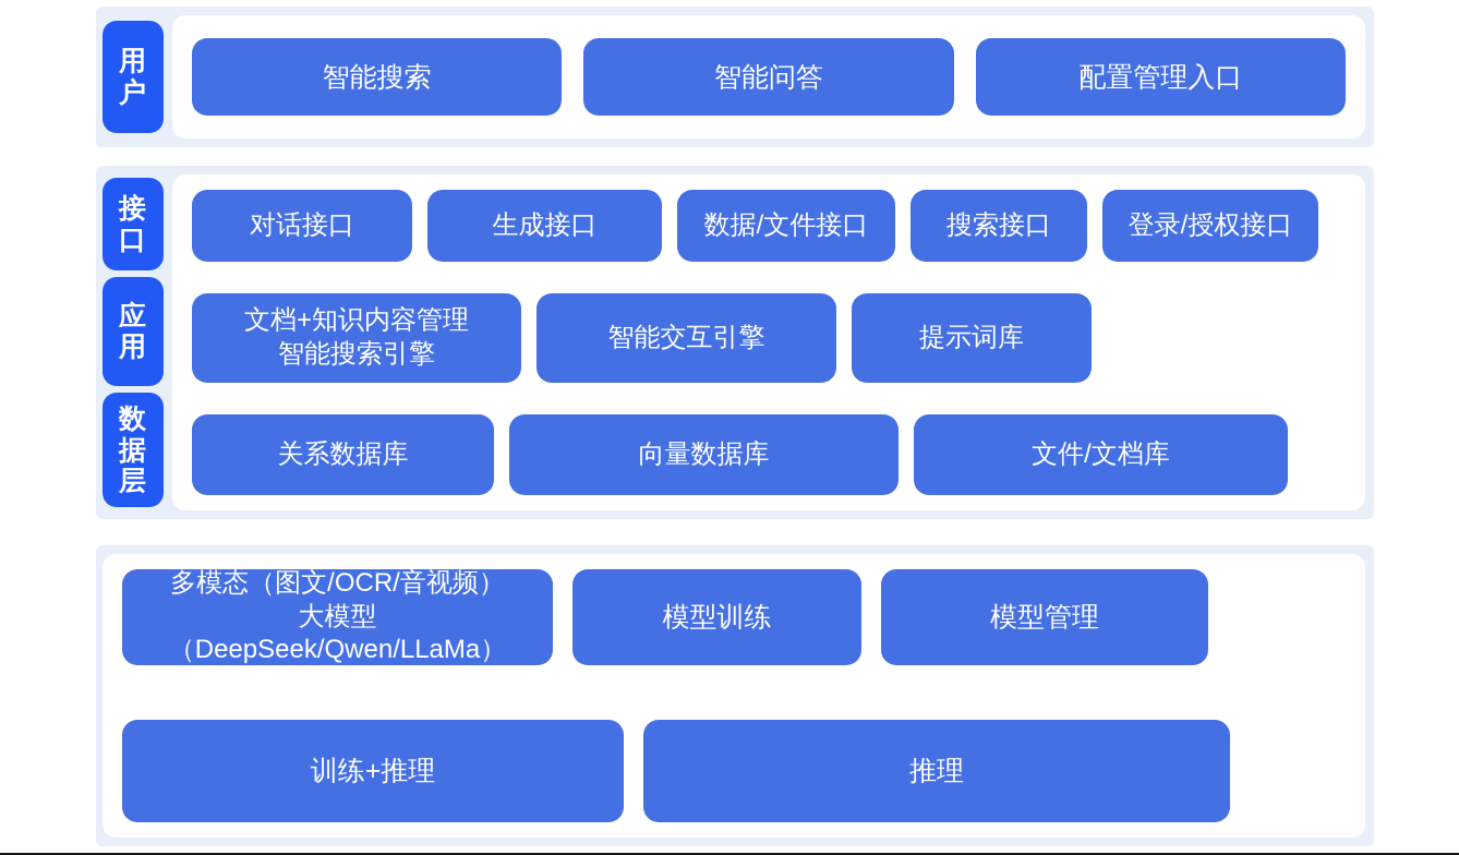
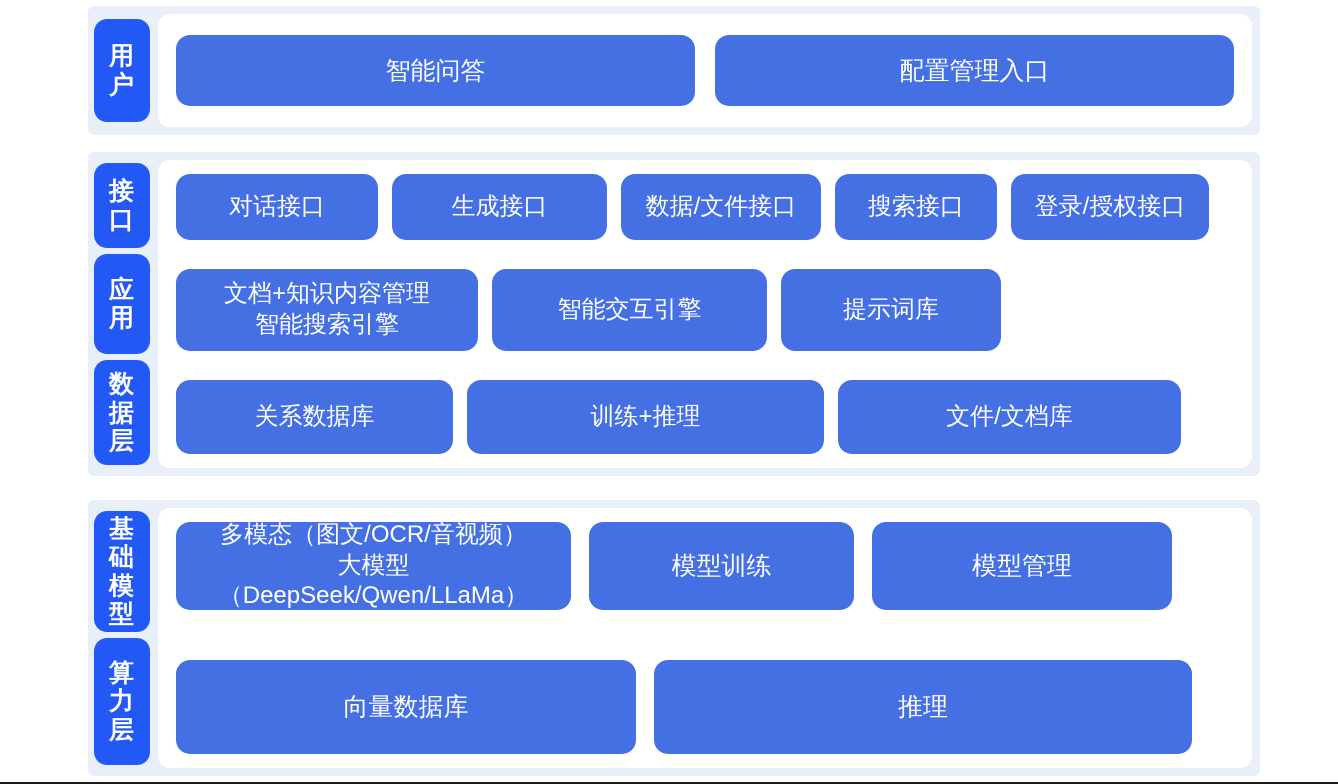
  用户
- 智能搜索
  智能问答
  配置管理入口
  接口
  应用
  数据层
  对话接口
  生成接口
  数据/文件接口
  搜索接口
  登录/授权接口
  文档+知识内容管理
  智能搜索引擎
  智能交互引擎
  提示词库
  关系数据库
- 向量数据库
+ 训练+推理
  文件/文档库
+ 基础模型
+ 算力层
  多模态（图文/OCR/音视频）
  大模型（DeepSeek/Qwen/LLaMa）
  模型训练
  模型管理
- 训练+推理
+ 向量数据库
  推理
